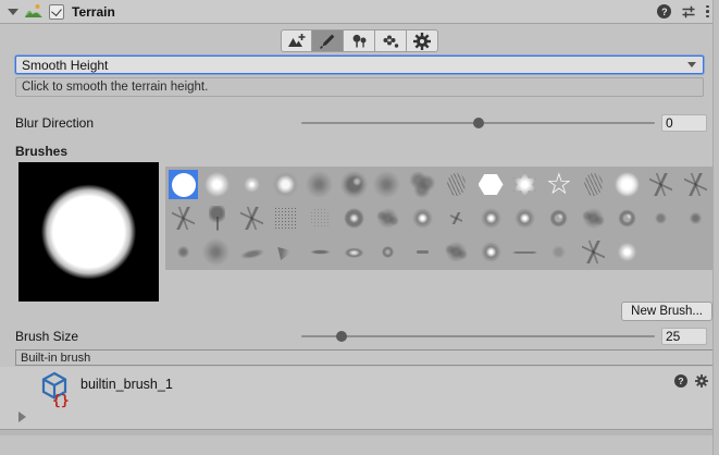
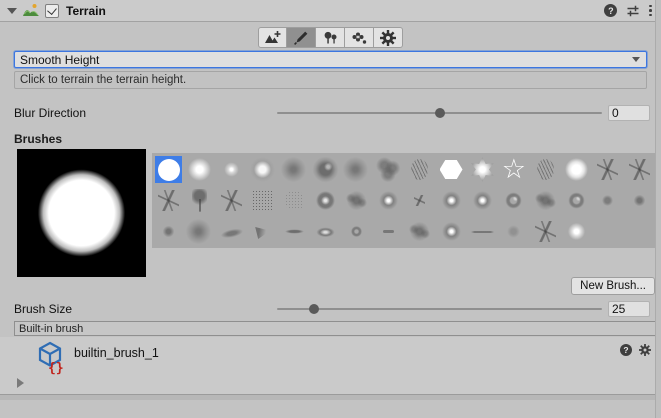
  Terrain
  ?
  Smooth Height
- Click to smooth the terrain height.
+ Click to terrain the terrain height.
  Blur Direction
  0
  Brushes
  New Brush...
  Brush Size
  25
  Built-in brush
  {}
  builtin_brush_1
  ?
